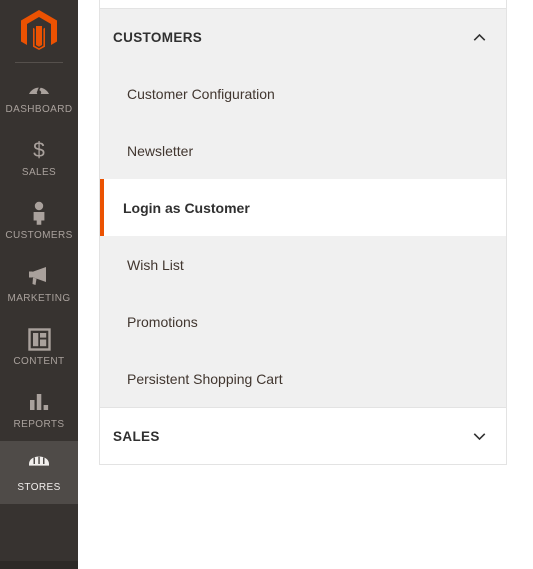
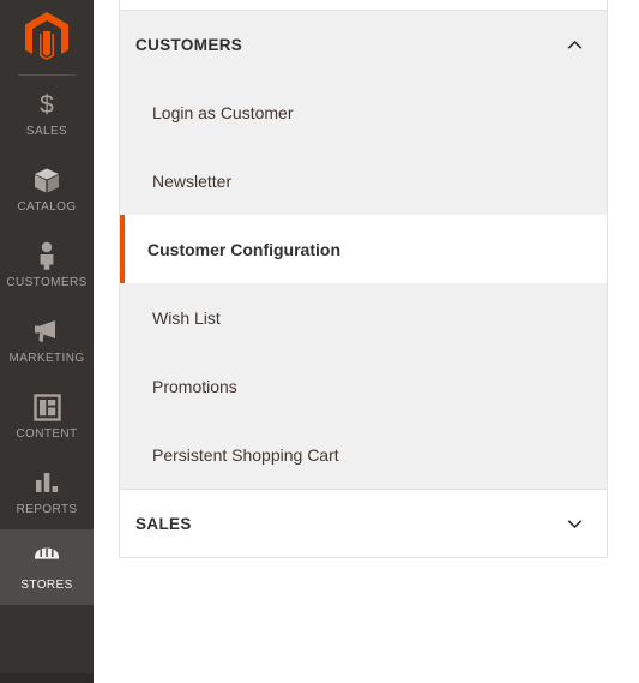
- DASHBOARD
  $
  SALES
+ CATALOG
  CUSTOMERS
  MARKETING
  CONTENT
  REPORTS
  STORES
  CUSTOMERS
- Customer Configuration
+ Login as Customer
  Newsletter
- Login as Customer
+ Customer Configuration
  Wish List
  Promotions
  Persistent Shopping Cart
  SALES
